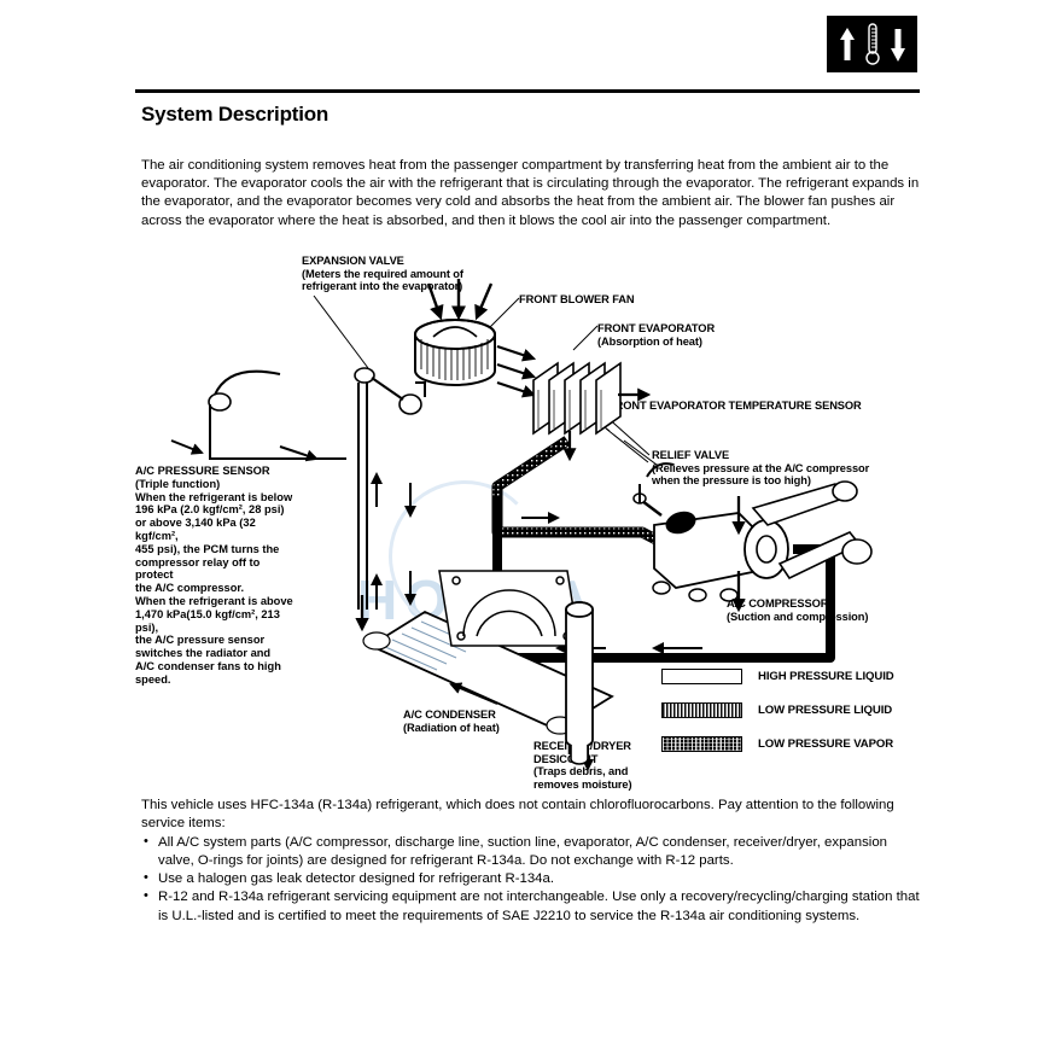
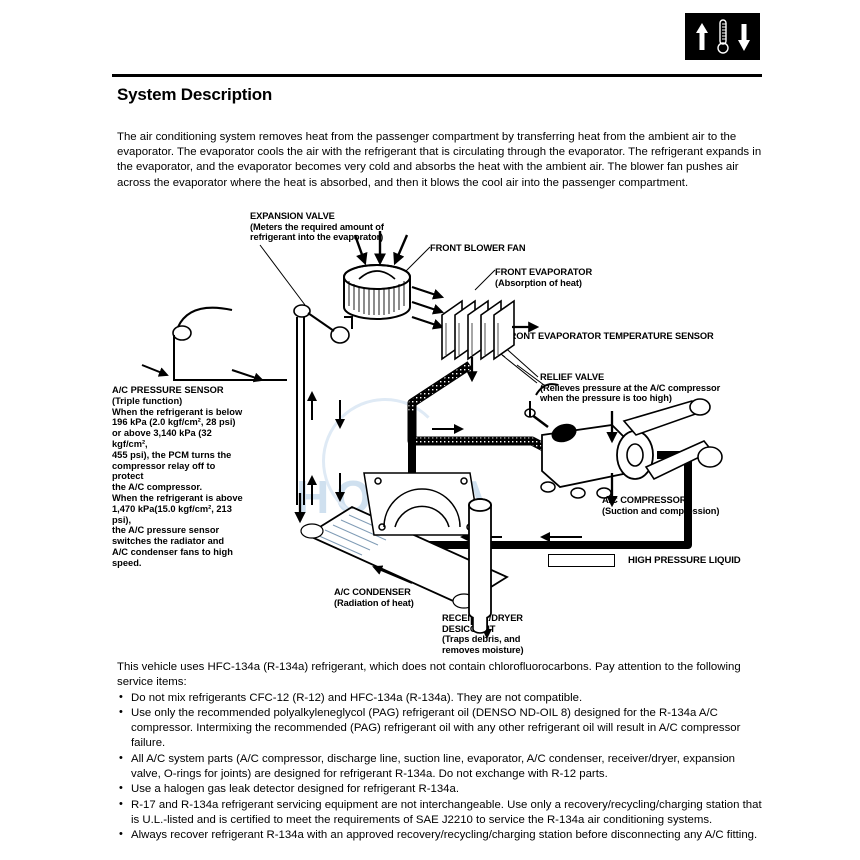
  System Description
- The air conditioning system removes heat from the passenger compartment by transferring heat from the ambient air to the evaporator. The evaporator cools the air with the refrigerant that is circulating through the evaporator. The refrigerant expands in the evaporator, and the evaporator becomes very cold and absorbs the heat from the ambient air. The blower fan pushes air across the evaporator where the heat is absorbed, and then it blows the cool air into the passenger compartment.
+ The air conditioning system removes heat from the passenger compartment by transferring heat from the ambient air to the evaporator. The evaporator cools the air with the refrigerant that is circulating through the evaporator. The refrigerant expands in the evaporator, and the evaporator becomes very cold and absorbs the heat with the ambient air. The blower fan pushes air across the evaporator where the heat is absorbed, and then it blows the cool air into the passenger compartment.
  EXPANSION VALVE
  (Meters the required amount of
  refrigerant into the evaprator)
  FRONT BLOWER FAN
  FRONT EVAPORATOR
  (Absorption of heat)
  ONT EVAPORATOR TEMPERATURE SENSOR
  RELIEF VALVE
  Relieves pressure at the A/C compressor
  when the pressure is too high)
  A/C COMPRESSOR
  (Suction and compssion)
  A/C CONDENSER
  (Radiation of heat)
  RECEI/DRYER
  (Traps debris, and
  removes moisture)
  A/C PRESSURE SENSOR
  (Triple function)
  When the refrigerant is below
  196 kPa (2.0 kgf/cm², 28 psi)
  or above 3,140 kPa (32 kgf/cm²,
  455 psi), the PCM turns the
  compressor relay off to protect
  the A/C compressor.
  When the refrigerant is above
  1,470 kPa(15.0 kgf/cm², 213 psi),
  the A/C pressure sensor
  switches the radiator and
  A/C condenser fans to high
  speed.
  HIGH PRESSURE LIQUID
- LOW PRESSURE LIQUID
- LOW PRESSURE VAPOR
  This vehicle uses HFC-134a (R-134a) refrigerant, which does not contain chlorofluorocarbons. Pay attention to the following service items:
+ Do not mix refrigerants CFC-12 (R-12) and HFC-134a (R-134a). They are not compatible.
+ Use only the recommended polyalkyleneglycol (PAG) refrigerant oil (DENSO ND-OIL 8) designed for the R-134a A/C compressor. Intermixing the recommended (PAG) refrigerant oil with any other refrigerant oil will result in A/C compressor failure.
  All A/C system parts (A/C compressor, discharge line, suction line, evaporator, A/C condenser, receiver/dryer, expansion valve, O-rings for joints) are designed for refrigerant R-134a. Do not exchange with R-12 parts.
  Use a halogen gas leak detector designed for refrigerant R-134a.
- R-12 and R-134a refrigerant servicing equipment are not interchangeable. Use only a recovery/recycling/charging station that is U.L.-listed and is certified to meet the requirements of SAE J2210 to service the R-134a air conditioning systems.
+ R-17 and R-134a refrigerant servicing equipment are not interchangeable. Use only a recovery/recycling/charging station that is U.L.-listed and is certified to meet the requirements of SAE J2210 to service the R-134a air conditioning systems.
+ Always recover refrigerant R-134a with an approved recovery/recycling/charging station before disconnecting any A/C fitting.
